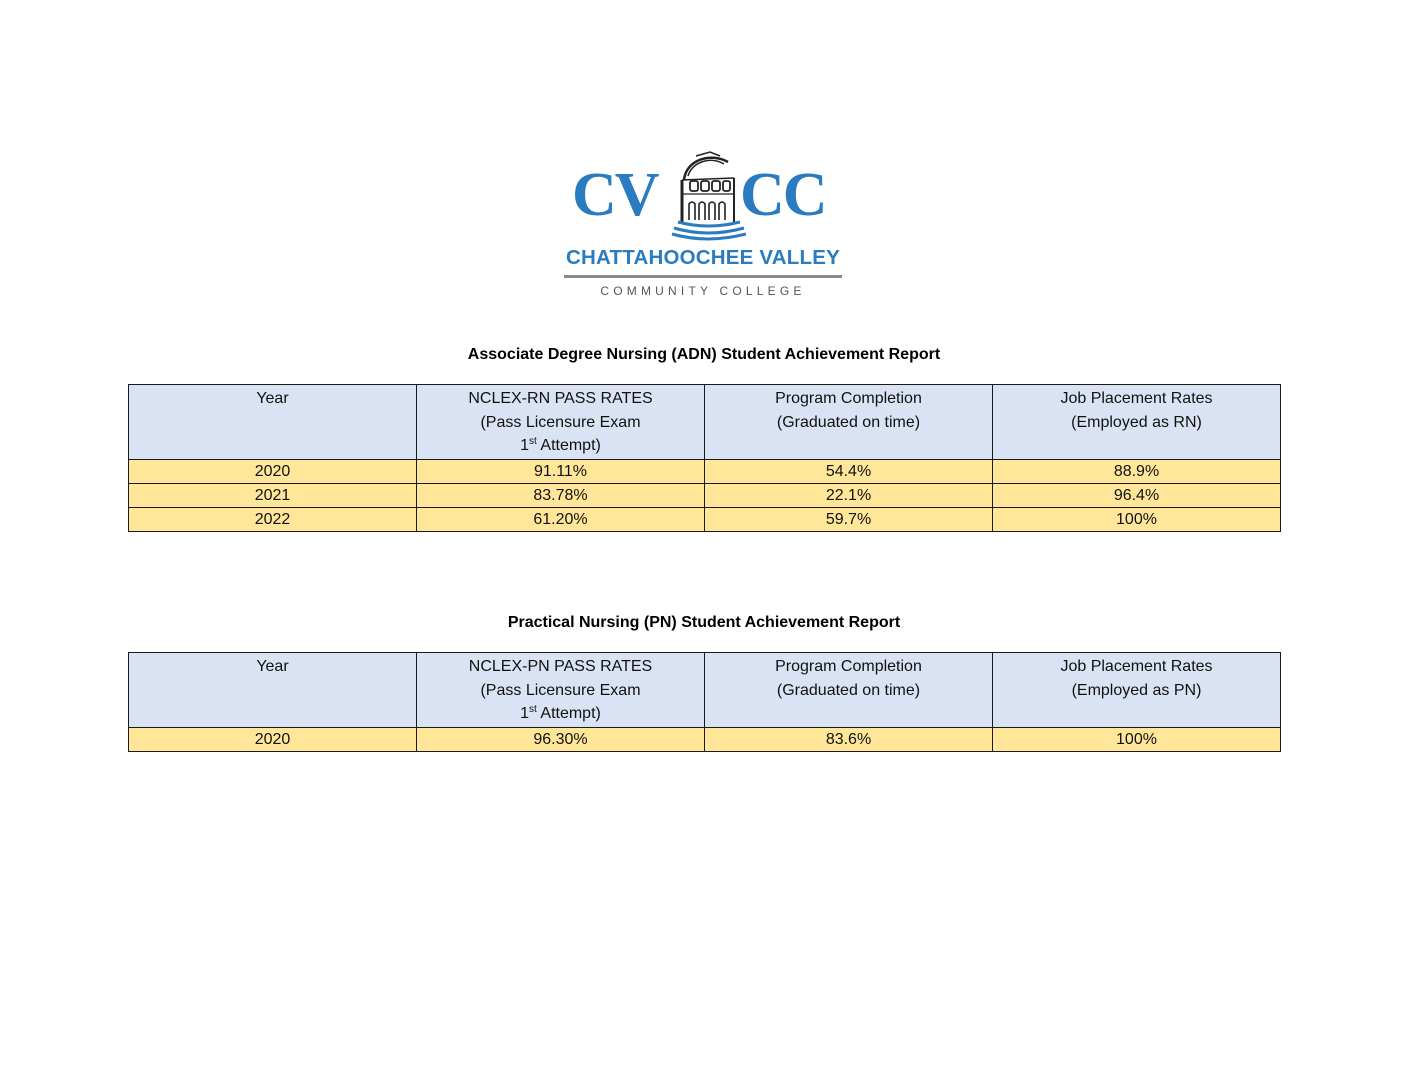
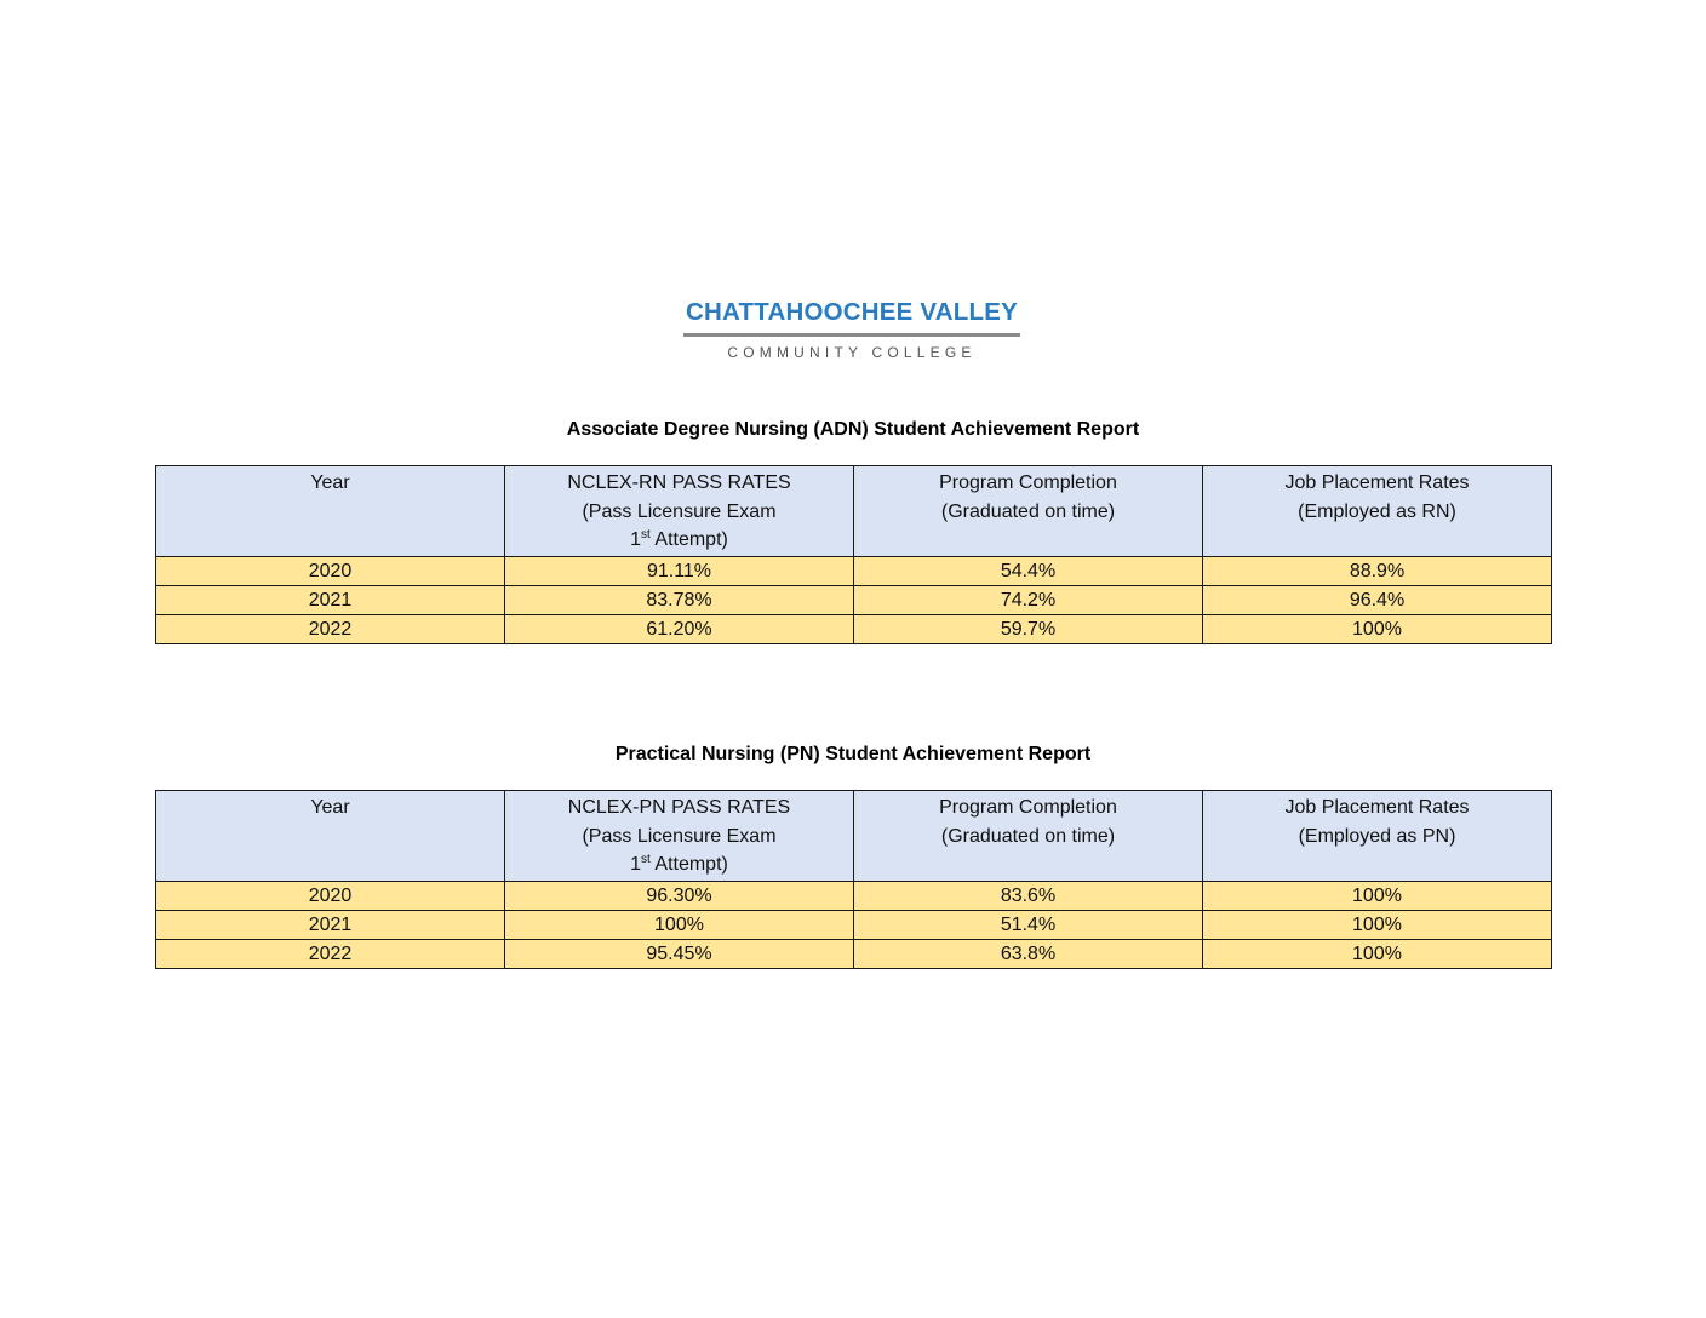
- CV
- CC
  CHATTAHOOCHEE VALLEY
  COMMUNITY COLLEGE
  Associate Degree Nursing (ADN) Student Achievement Report
  Year	NCLEX-RN PASS RATES (Pass Licensure Exam 1st Attempt)	Program Completion (Graduated on time)	Job Placement Rates (Employed as RN)
  2020	91.11%	54.4%	88.9%
- 2021	83.78%	22.1%	96.4%
+ 2021	83.78%	74.2%	96.4%
  2022	61.20%	59.7%	100%
  Practical Nursing (PN) Student Achievement Report
  Year	NCLEX-PN PASS RATES (Pass Licensure Exam 1st Attempt)	Program Completion (Graduated on time)	Job Placement Rates (Employed as PN)
  2020	96.30%	83.6%	100%
+ 2021	100%	51.4%	100%
+ 2022	95.45%	63.8%	100%
